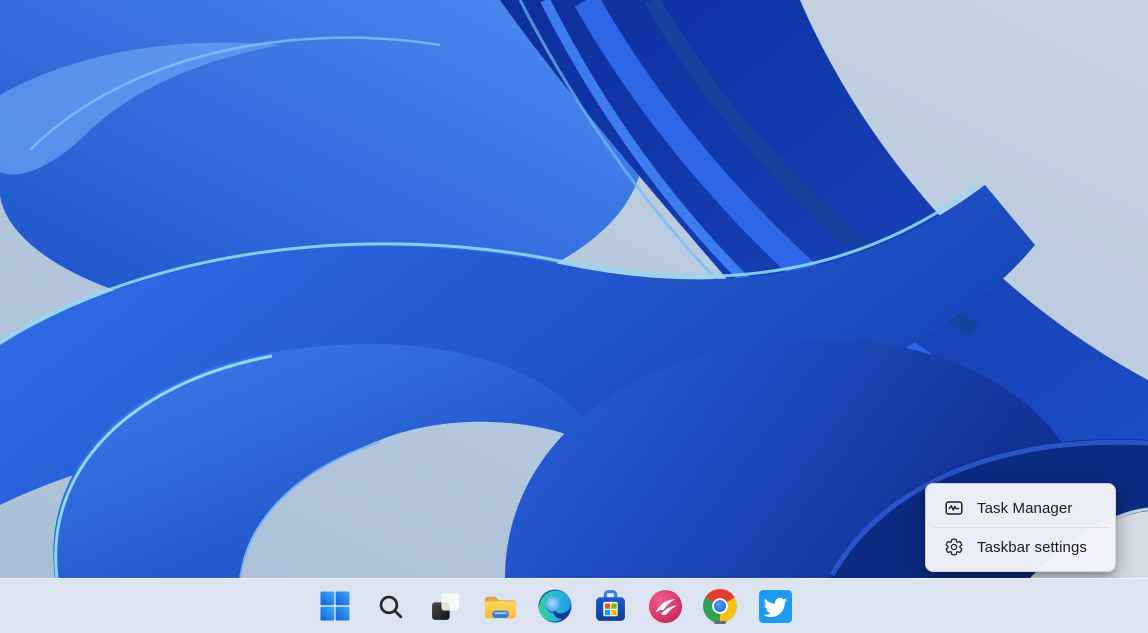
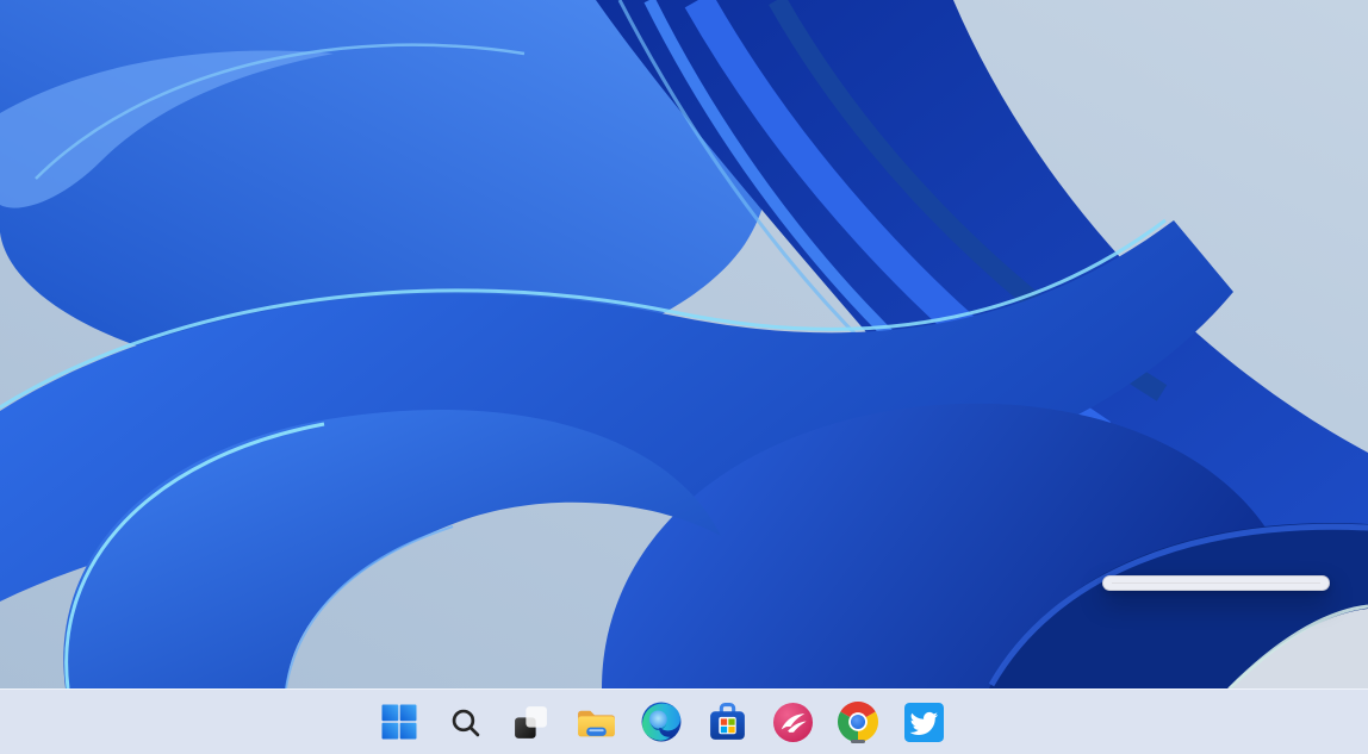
- Task Manager
- Taskbar settings
